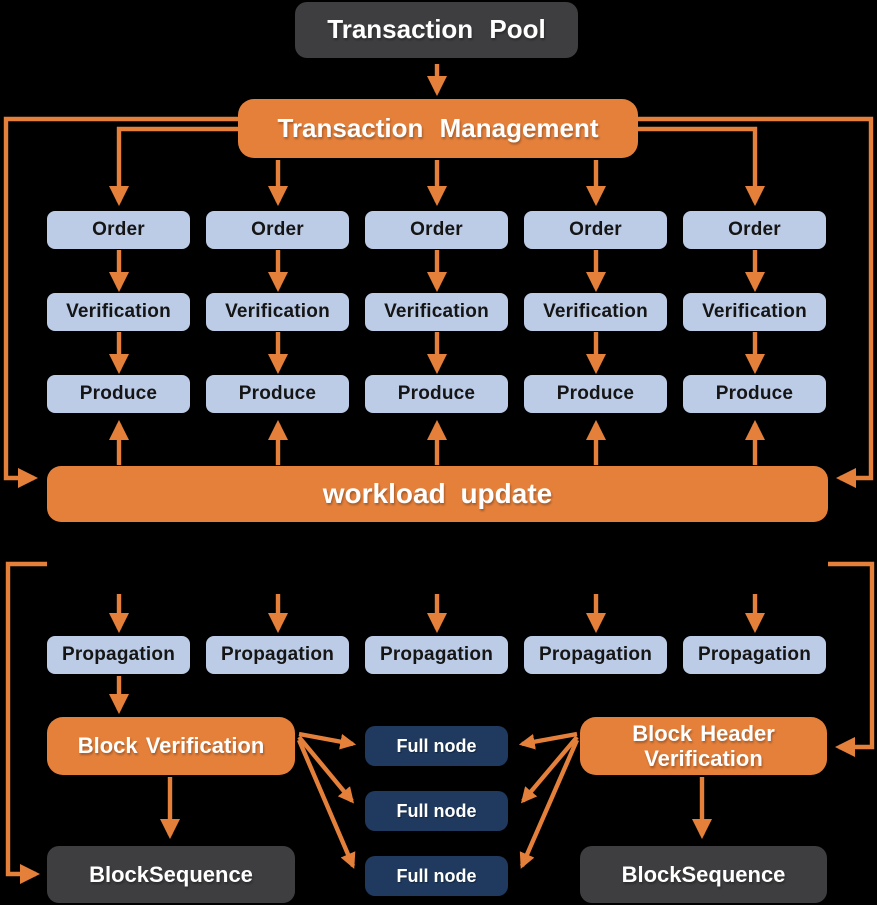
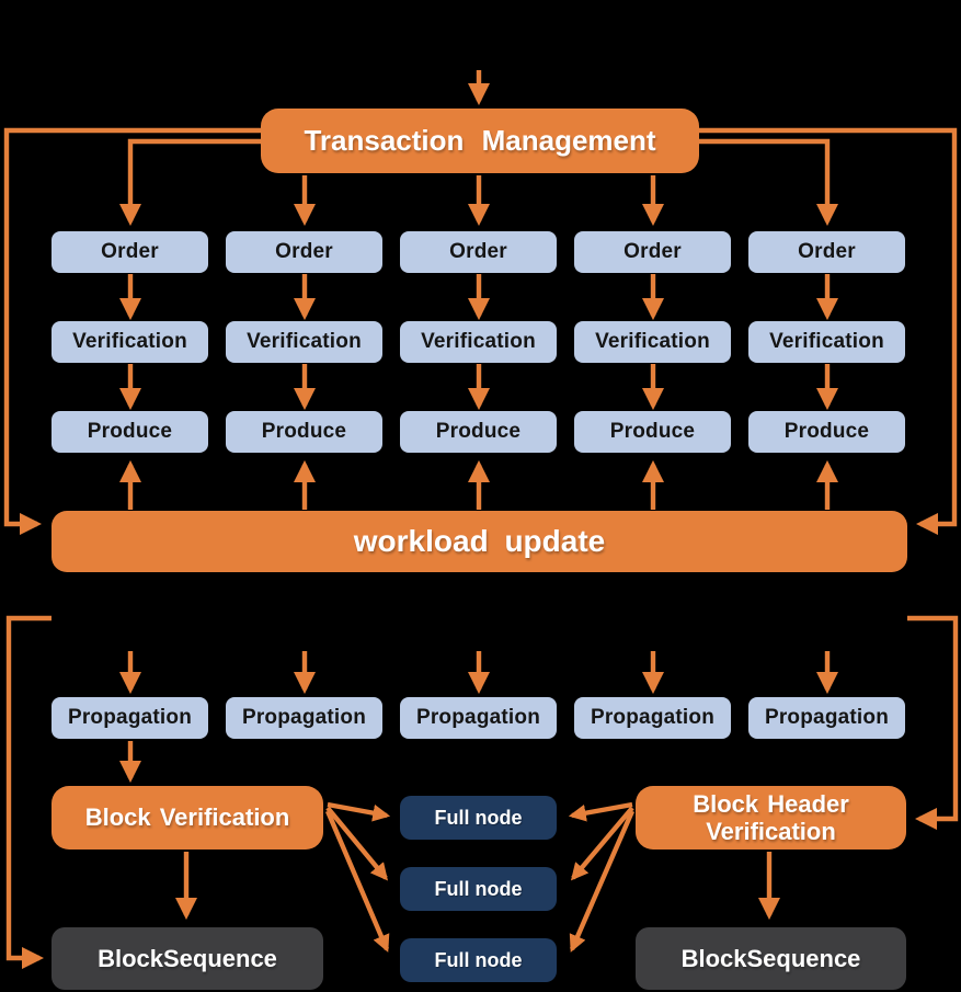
- Transaction Pool
  Transaction Management
  Order
  Order
  Order
  Order
  Order
  Verification
  Verification
  Verification
  Verification
  Verification
  Produce
  Produce
  Produce
  Produce
  Produce
  workload update
  Propagation
  Propagation
  Propagation
  Propagation
  Propagation
  Block Verification
  Block Header Verification
  Full node
  Full node
  Full node
  BlockSequence
  BlockSequence
